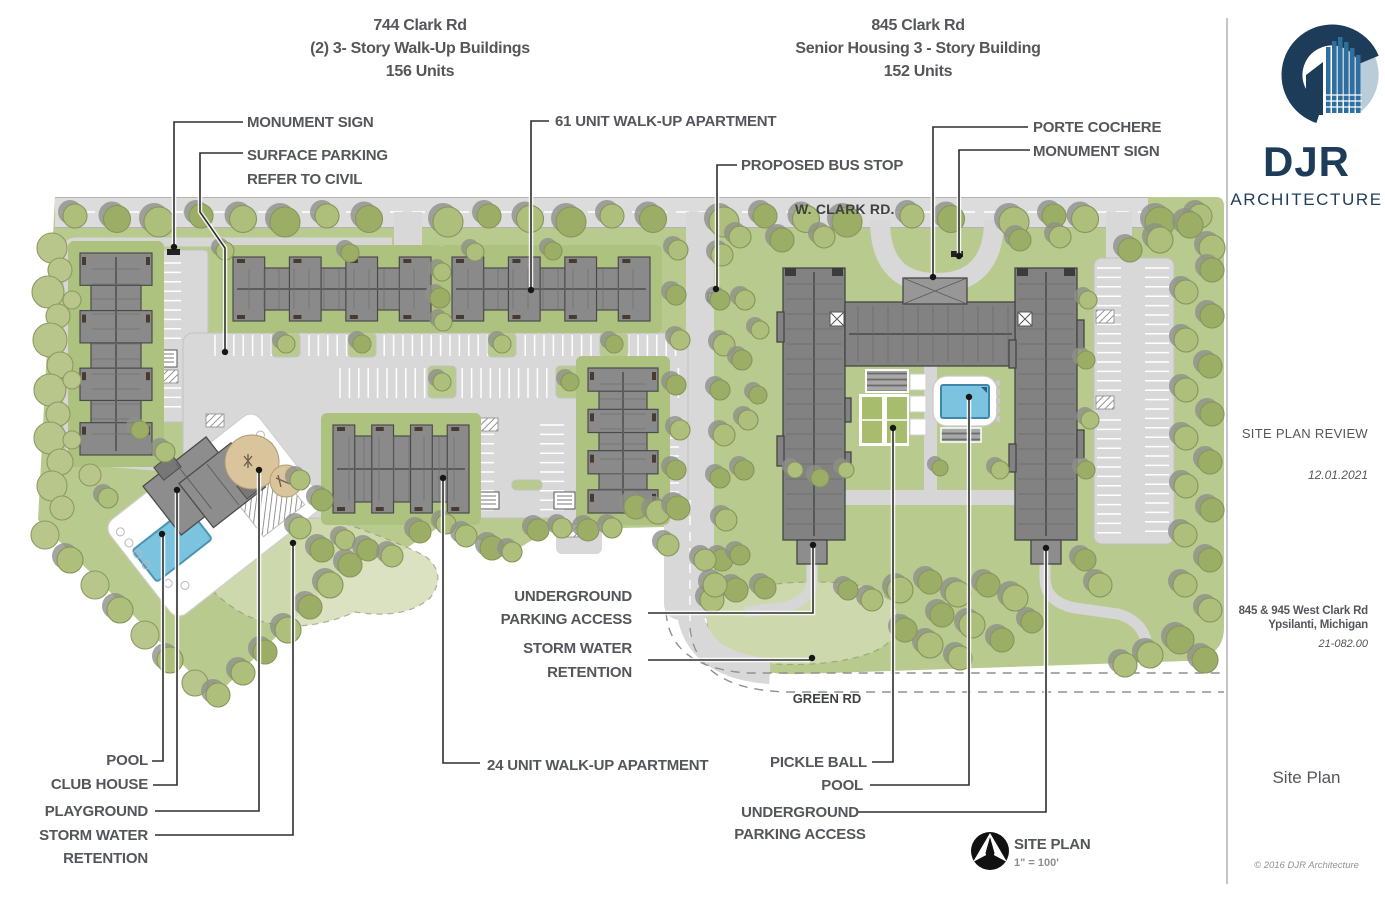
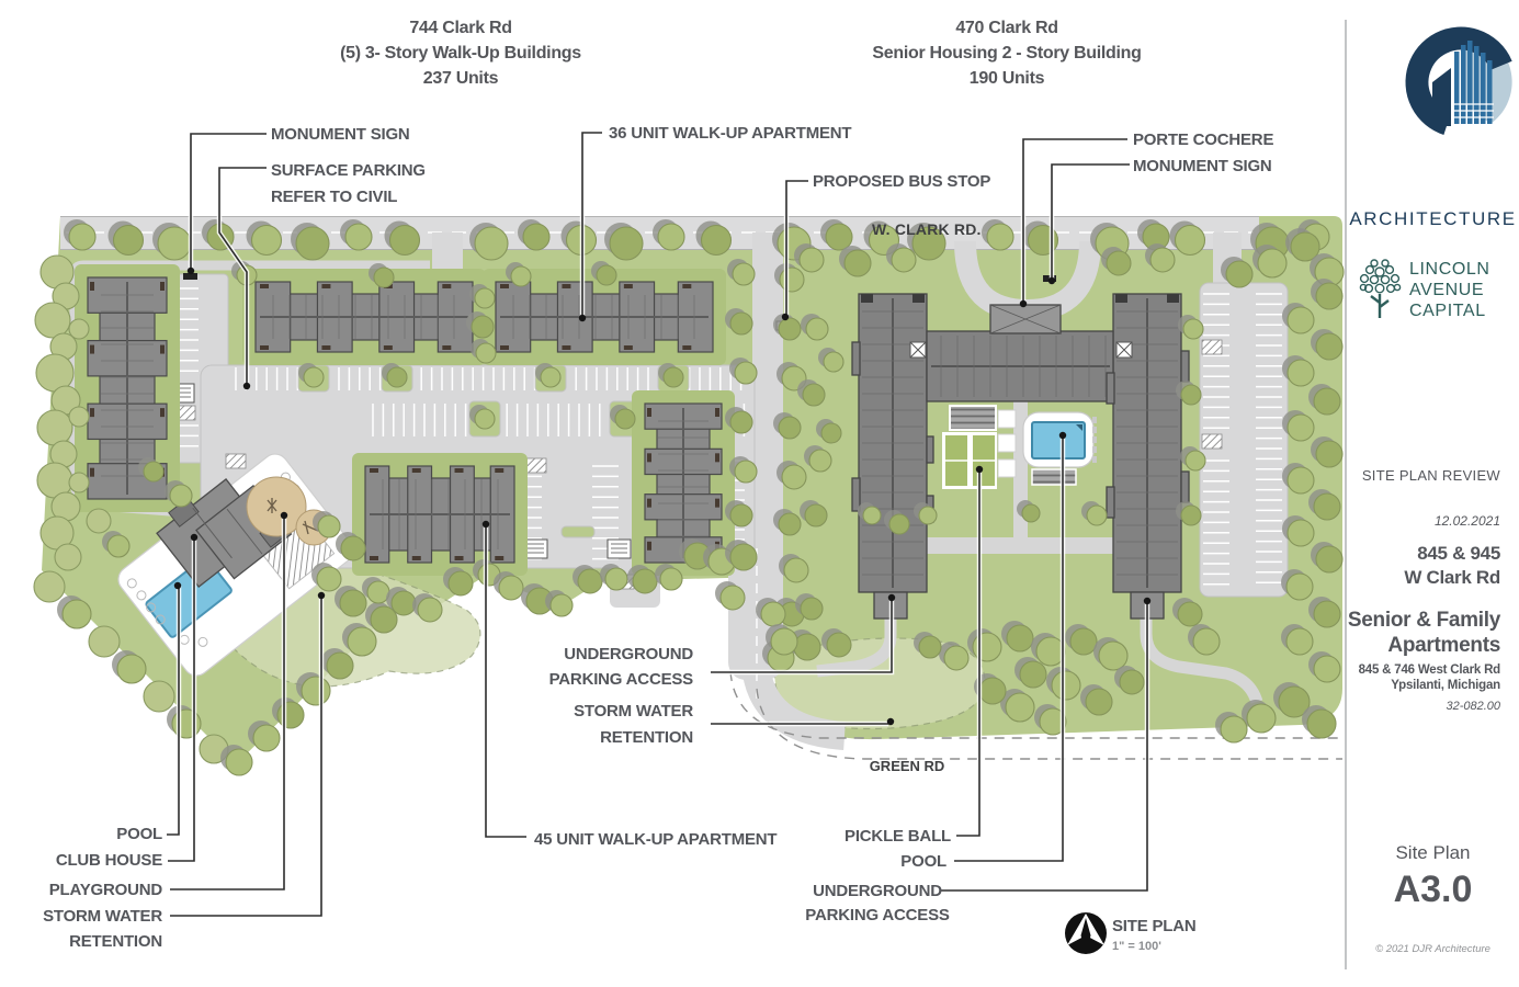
  744 Clark Rd
- (2) 3- Story Walk-Up Buildings
+ (5) 3- Story Walk-Up Buildings
- 156 Units
+ 237 Units
- 845 Clark Rd
+ 470 Clark Rd
- Senior Housing 3 - Story Building
+ Senior Housing 2 - Story Building
- 152 Units
+ 190 Units
  MONUMENT SIGN
  SURFACE PARKING
  REFER TO CIVIL
- 61 UNIT WALK-UP APARTMENT
+ 36 UNIT WALK-UP APARTMENT
  PROPOSED BUS STOP
  PORTE COCHERE
  MONUMENT SIGN
  UNDERGROUND
  PARKING ACCESS
  STORM WATER
  RETENTION
  POOL
  CLUB HOUSE
  PLAYGROUND
  STORM WATER
  RETENTION
- 24 UNIT WALK-UP APARTMENT
+ 45 UNIT WALK-UP APARTMENT
  PICKLE BALL
  POOL
  UNDERGROUND
  PARKING ACCESS
  W. CLARK RD.
  GREEN RD
  SITE PLAN
  1" = 100'
- DJR
  ARCHITECTURE
+ LINCOLN
+ AVENUE
+ CAPITAL
  SITE PLAN REVIEW
- 12.01.2021
+ 12.02.2021
+ 845 & 945
+ W Clark Rd
+ Senior & Family
+ Apartments
- 845 & 945 West Clark Rd
+ 845 & 746 West Clark Rd
  Ypsilanti, Michigan
- 21-082.00
+ 32-082.00
  Site Plan
+ A3.0
- © 2016 DJR Architecture
+ © 2021 DJR Architecture
